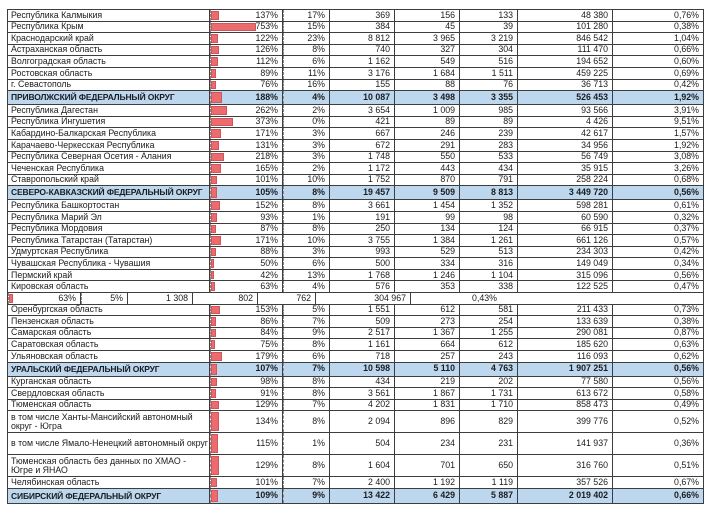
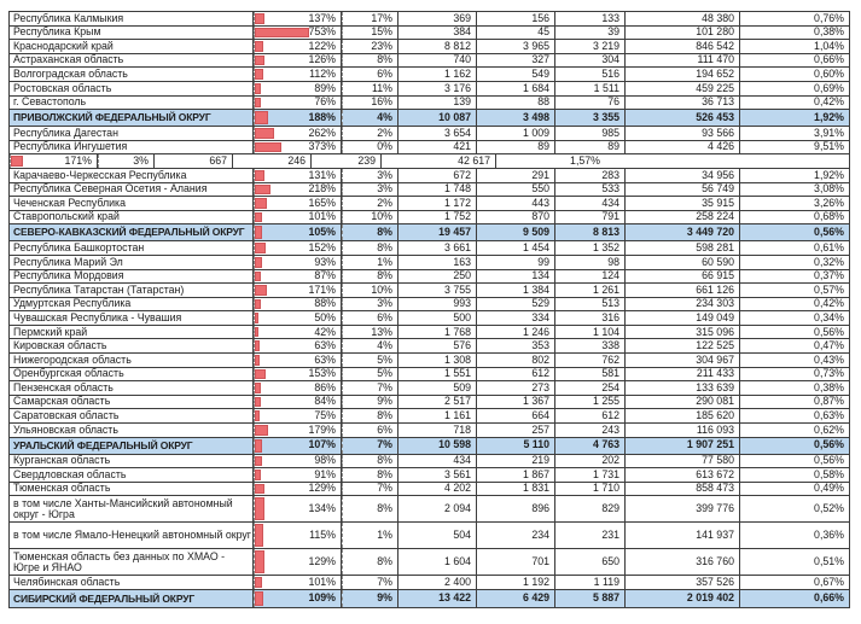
  Республика Калмыкия
  137%
  17%
  369
  156
  133
  48 380
  0,76%
  Республика Крым
  753%
  15%
  384
  45
  39
  101 280
  0,38%
  Краснодарский край
  122%
  23%
  8 812
  3 965
  3 219
  846 542
  1,04%
  Астраханская область
  126%
  8%
  740
  327
  304
  111 470
  0,66%
  Волгоградская область
  112%
  6%
  1 162
  549
  516
  194 652
  0,60%
  Ростовская область
  89%
  11%
  3 176
  1 684
  1 511
  459 225
  0,69%
  г. Севастополь
  76%
  16%
- 155
+ 139
  88
  76
  36 713
  0,42%
  ПРИВОЛЖСКИЙ ФЕДЕРАЛЬНЫЙ ОКРУГ
  188%
  4%
  10 087
  3 498
  3 355
  526 453
  1,92%
  Республика Дагестан
  262%
  2%
  3 654
  1 009
  985
  93 566
  3,91%
  Республика Ингушетия
  373%
  0%
  421
  89
  89
  4 426
  9,51%
- Кабардино-Балкарская Республика
  171%
  3%
  667
  246
  239
  42 617
  1,57%
  Карачаево-Черкесская Республика
  131%
  3%
  672
  291
  283
  34 956
  1,92%
  Республика Северная Осетия - Алания
  218%
  3%
  1 748
  550
  533
  56 749
  3,08%
  Чеченская Республика
  165%
  2%
  1 172
  443
  434
  35 915
  3,26%
  Ставропольский край
  101%
  10%
  1 752
  870
  791
  258 224
  0,68%
  СЕВЕРО-КАВКАЗСКИЙ ФЕДЕРАЛЬНЫЙ ОКРУГ
  105%
  8%
  19 457
  9 509
  8 813
  3 449 720
  0,56%
  Республика Башкортостан
  152%
  8%
  3 661
  1 454
  1 352
  598 281
  0,61%
  Республика Марий Эл
  93%
  1%
- 191
+ 163
  99
  98
  60 590
  0,32%
  Республика Мордовия
  87%
  8%
  250
  134
  124
  66 915
  0,37%
  Республика Татарстан (Татарстан)
  171%
  10%
  3 755
  1 384
  1 261
  661 126
  0,57%
  Удмуртская Республика
  88%
  3%
  993
  529
  513
  234 303
  0,42%
  Чувашская Республика - Чувашия
  50%
  6%
  500
  334
  316
  149 049
  0,34%
  Пермский край
  42%
  13%
  1 768
  1 246
  1 104
  315 096
  0,56%
  Кировская область
  63%
  4%
  576
  353
  338
  122 525
  0,47%
+ Нижегородская область
  63%
  5%
  1 308
  802
  762
  304 967
  0,43%
  Оренбургская область
  153%
  5%
  1 551
  612
  581
  211 433
  0,73%
  Пензенская область
  86%
  7%
  509
  273
  254
  133 639
  0,38%
  Самарская область
  84%
  9%
  2 517
  1 367
  1 255
  290 081
  0,87%
  Саратовская область
  75%
  8%
  1 161
  664
  612
  185 620
  0,63%
  Ульяновская область
  179%
  6%
  718
  257
  243
  116 093
  0,62%
  УРАЛЬСКИЙ ФЕДЕРАЛЬНЫЙ ОКРУГ
  107%
  7%
  10 598
  5 110
  4 763
  1 907 251
  0,56%
  Курганская область
  98%
  8%
  434
  219
  202
  77 580
  0,56%
  Свердловская область
  91%
  8%
  3 561
  1 867
  1 731
  613 672
  0,58%
  Тюменская область
  129%
  7%
  4 202
  1 831
  1 710
  858 473
  0,49%
  в том числе Ханты-Мансийский автономный округ - Югра
  134%
  8%
  2 094
  896
  829
  399 776
  0,52%
  в том числе Ямало-Ненецкий автономный округ
  115%
  1%
  504
  234
  231
  141 937
  0,36%
  Тюменская область без данных по ХМАО - Югре и ЯНАО
  129%
  8%
  1 604
  701
  650
  316 760
  0,51%
  Челябинская область
  101%
  7%
  2 400
  1 192
  1 119
  357 526
  0,67%
  СИБИРСКИЙ ФЕДЕРАЛЬНЫЙ ОКРУГ
  109%
  9%
  13 422
  6 429
  5 887
  2 019 402
  0,66%
